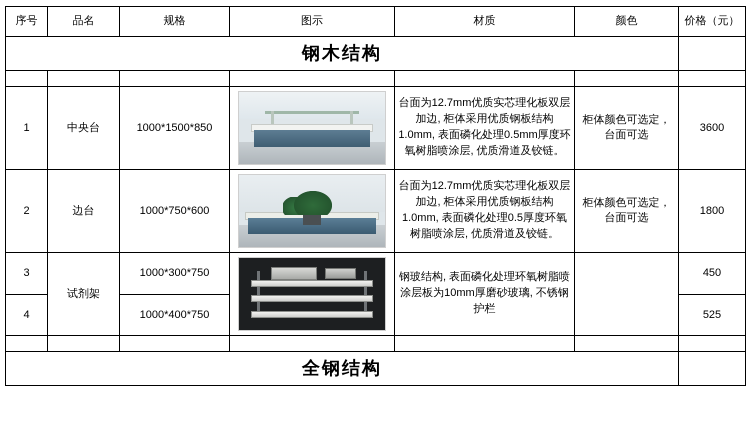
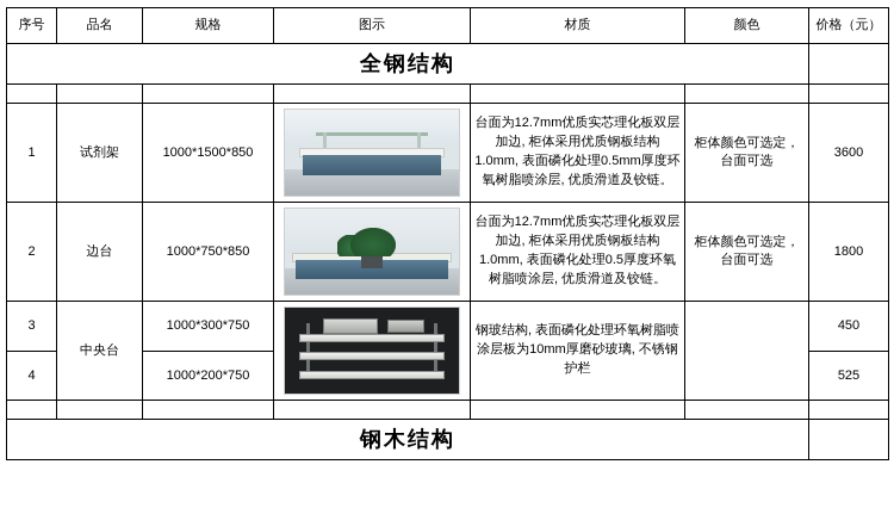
  序号	品名	规格	图示	材质	颜色	价格（元）
- 钢木结构
+ 全钢结构
- 1	中央台	1000*1500*850		台面为12.7mm优质实芯理化板双层加边, 柜体采用优质钢板结构1.0mm, 表面磷化处理0.5mm厚度环氧树脂喷涂层, 优质滑道及铰链。	柜体颜色可选定，台面可选	3600
+ 1	试剂架	1000*1500*850		台面为12.7mm优质实芯理化板双层加边, 柜体采用优质钢板结构1.0mm, 表面磷化处理0.5mm厚度环氧树脂喷涂层, 优质滑道及铰链。	柜体颜色可选定，台面可选	3600
- 2	边台	1000*750*600		台面为12.7mm优质实芯理化板双层加边, 柜体采用优质钢板结构1.0mm, 表面磷化处理0.5厚度环氧树脂喷涂层, 优质滑道及铰链。	柜体颜色可选定，台面可选	1800
+ 2	边台	1000*750*850		台面为12.7mm优质实芯理化板双层加边, 柜体采用优质钢板结构1.0mm, 表面磷化处理0.5厚度环氧树脂喷涂层, 优质滑道及铰链。	柜体颜色可选定，台面可选	1800
- 3	试剂架	1000*300*750		钢玻结构, 表面磷化处理环氧树脂喷涂层板为10mm厚磨砂玻璃, 不锈钢护栏		450
+ 3	中央台	1000*300*750		钢玻结构, 表面磷化处理环氧树脂喷涂层板为10mm厚磨砂玻璃, 不锈钢护栏		450
- 4	1000*400*750	525
+ 4	1000*200*750	525
- 全钢结构
+ 钢木结构
